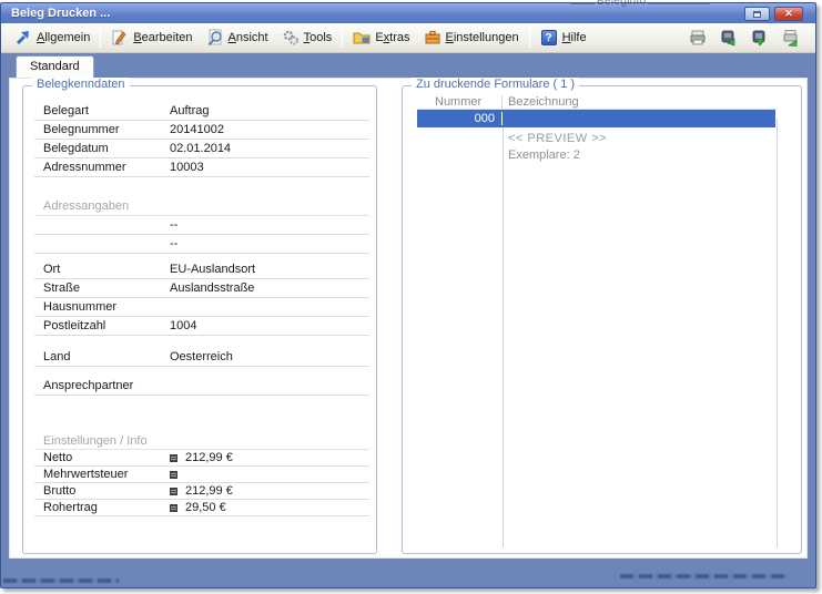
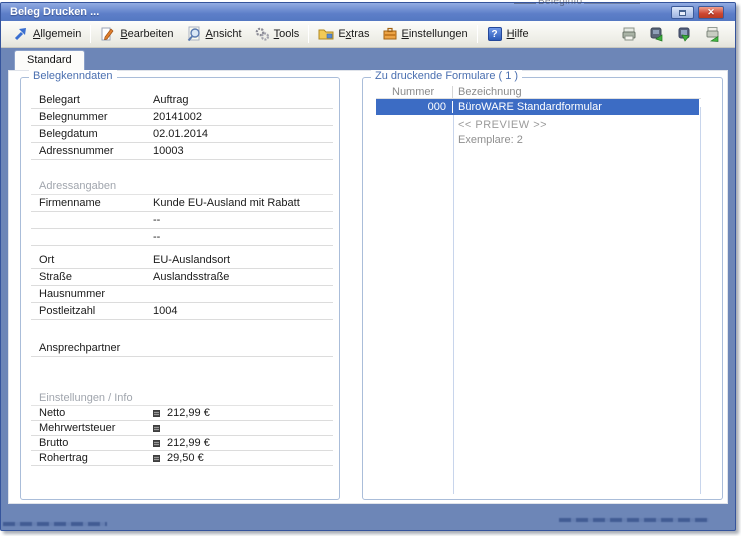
  Beleginfo
  Beleg Drucken ...
  ✕
  Allgemein
  Bearbeiten
  Ansicht
  Tools
  Extras
  Einstellungen
  ?
  Hilfe
  Standard
  Belegkenndaten
  Belegart
  Auftrag
  Belegnummer
  20141002
  Belegdatum
  02.01.2014
  Adressnummer
  10003
  Adressangaben
+ Firmenname
+ Kunde EU-Ausland mit Rabatt
  --
  --
  Ort
  EU-Auslandsort
  Straße
  Auslandsstraße
  Hausnummer
  Postleitzahl
  1004
- Land
- Oesterreich
  Ansprechpartner
  Einstellungen / Info
  Netto
  212,99 €
  Mehrwertsteuer
  Brutto
  212,99 €
  Rohertrag
  29,50 €
  Zu druckende Formulare ( 1 )
  Nummer
  Bezeichnung
  000
+ BüroWARE Standardformular
  << PREVIEW >>
  Exemplare: 2
